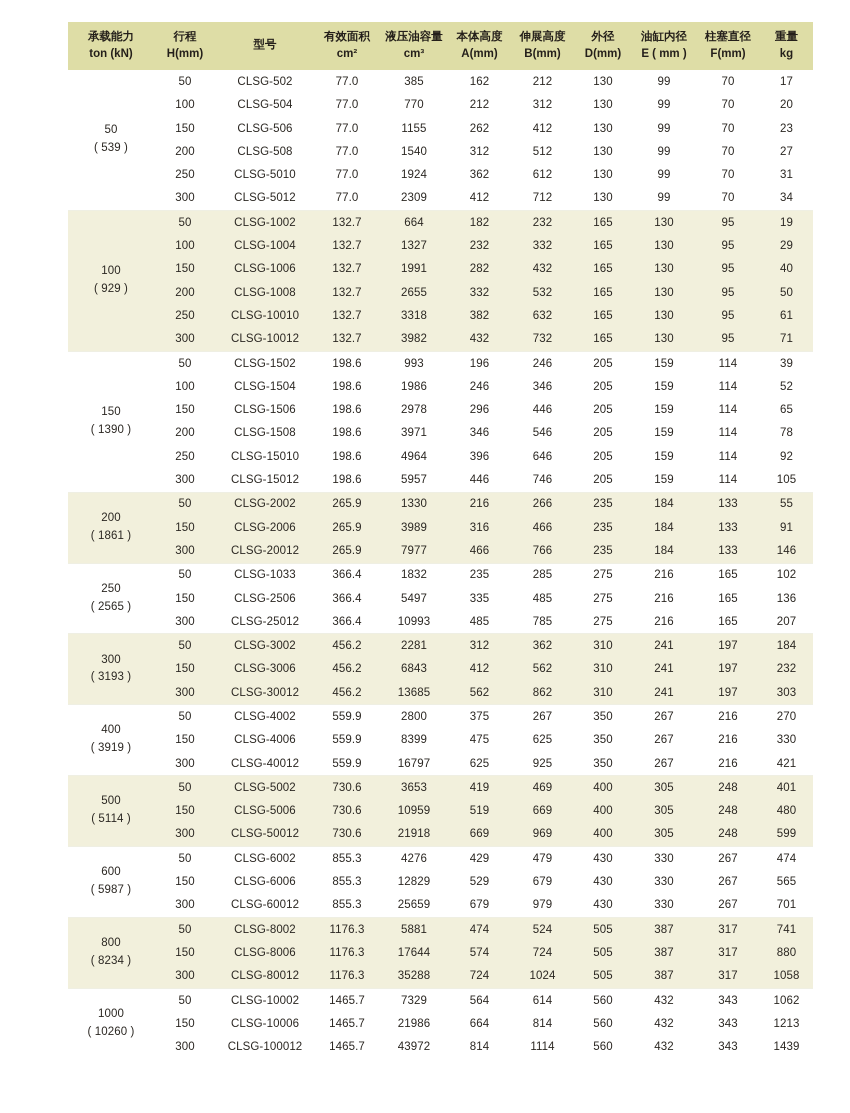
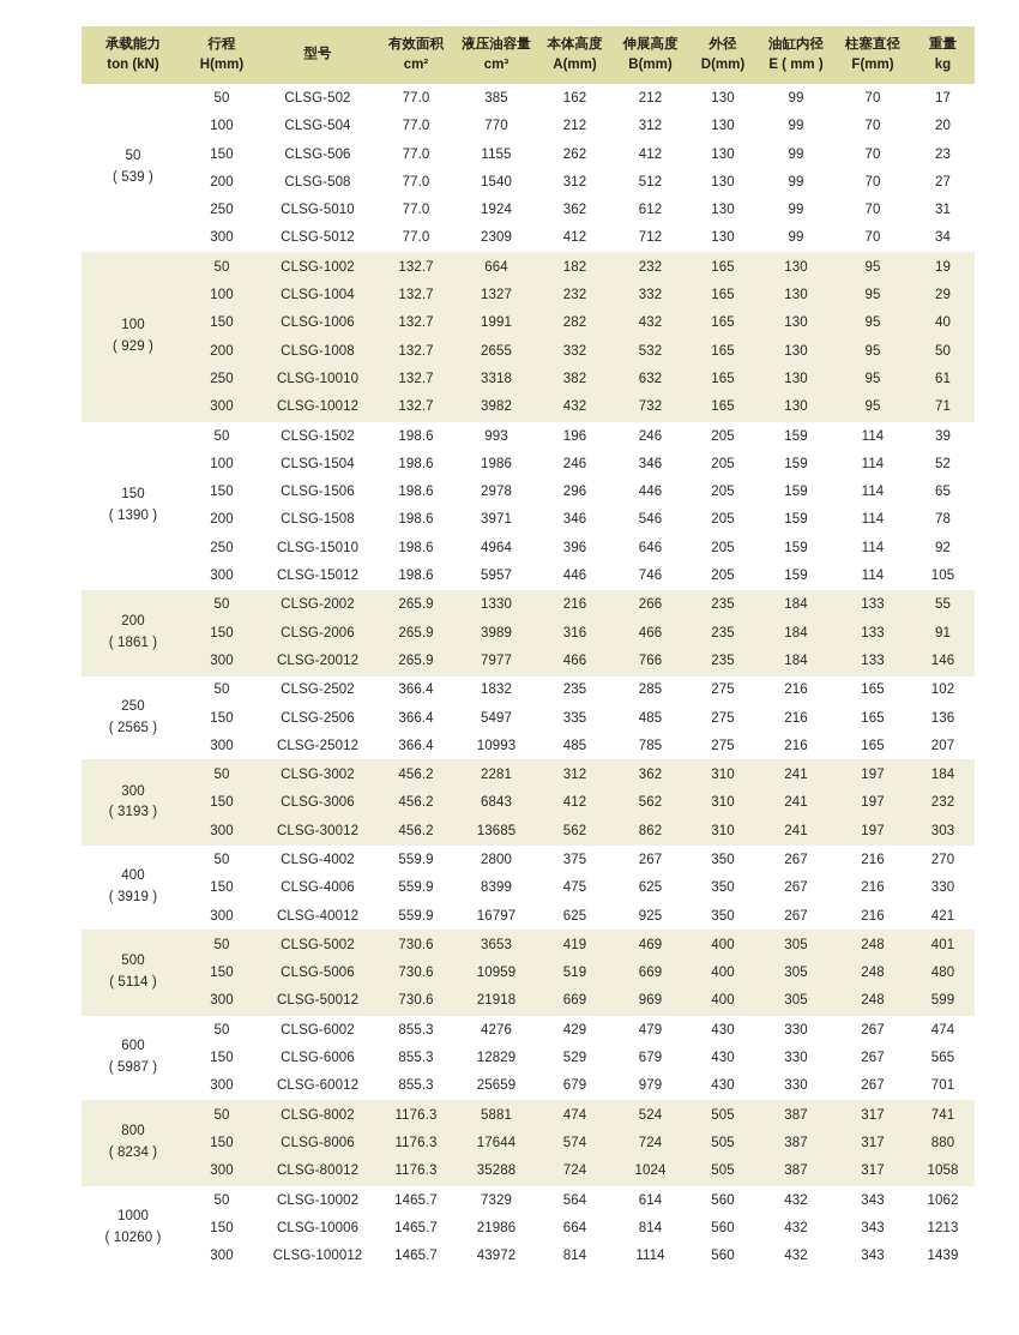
  承载能力ton (kN)	行程H(mm)	型号	有效面积cm²	液压油容量cm³	本体高度A(mm)	伸展高度B(mm)	外径D(mm)	油缸内径E ( mm )	柱塞直径F(mm)	重量kg
  50( 539 )	50	CLSG-502	77.0	385	162	212	130	99	70	17
  100	CLSG-504	77.0	770	212	312	130	99	70	20
  150	CLSG-506	77.0	1155	262	412	130	99	70	23
  200	CLSG-508	77.0	1540	312	512	130	99	70	27
  250	CLSG-5010	77.0	1924	362	612	130	99	70	31
  300	CLSG-5012	77.0	2309	412	712	130	99	70	34
  100( 929 )	50	CLSG-1002	132.7	664	182	232	165	130	95	19
  100	CLSG-1004	132.7	1327	232	332	165	130	95	29
  150	CLSG-1006	132.7	1991	282	432	165	130	95	40
  200	CLSG-1008	132.7	2655	332	532	165	130	95	50
  250	CLSG-10010	132.7	3318	382	632	165	130	95	61
  300	CLSG-10012	132.7	3982	432	732	165	130	95	71
  150( 1390 )	50	CLSG-1502	198.6	993	196	246	205	159	114	39
  100	CLSG-1504	198.6	1986	246	346	205	159	114	52
  150	CLSG-1506	198.6	2978	296	446	205	159	114	65
  200	CLSG-1508	198.6	3971	346	546	205	159	114	78
  250	CLSG-15010	198.6	4964	396	646	205	159	114	92
  300	CLSG-15012	198.6	5957	446	746	205	159	114	105
  200( 1861 )	50	CLSG-2002	265.9	1330	216	266	235	184	133	55
  150	CLSG-2006	265.9	3989	316	466	235	184	133	91
  300	CLSG-20012	265.9	7977	466	766	235	184	133	146
- 250( 2565 )	50	CLSG-1033	366.4	1832	235	285	275	216	165	102
+ 250( 2565 )	50	CLSG-2502	366.4	1832	235	285	275	216	165	102
  150	CLSG-2506	366.4	5497	335	485	275	216	165	136
  300	CLSG-25012	366.4	10993	485	785	275	216	165	207
  300( 3193 )	50	CLSG-3002	456.2	2281	312	362	310	241	197	184
  150	CLSG-3006	456.2	6843	412	562	310	241	197	232
  300	CLSG-30012	456.2	13685	562	862	310	241	197	303
  400( 3919 )	50	CLSG-4002	559.9	2800	375	267	350	267	216	270
  150	CLSG-4006	559.9	8399	475	625	350	267	216	330
  300	CLSG-40012	559.9	16797	625	925	350	267	216	421
  500( 5114 )	50	CLSG-5002	730.6	3653	419	469	400	305	248	401
  150	CLSG-5006	730.6	10959	519	669	400	305	248	480
  300	CLSG-50012	730.6	21918	669	969	400	305	248	599
  600( 5987 )	50	CLSG-6002	855.3	4276	429	479	430	330	267	474
  150	CLSG-6006	855.3	12829	529	679	430	330	267	565
  300	CLSG-60012	855.3	25659	679	979	430	330	267	701
  800( 8234 )	50	CLSG-8002	1176.3	5881	474	524	505	387	317	741
  150	CLSG-8006	1176.3	17644	574	724	505	387	317	880
  300	CLSG-80012	1176.3	35288	724	1024	505	387	317	1058
  1000( 10260 )	50	CLSG-10002	1465.7	7329	564	614	560	432	343	1062
  150	CLSG-10006	1465.7	21986	664	814	560	432	343	1213
  300	CLSG-100012	1465.7	43972	814	1114	560	432	343	1439
